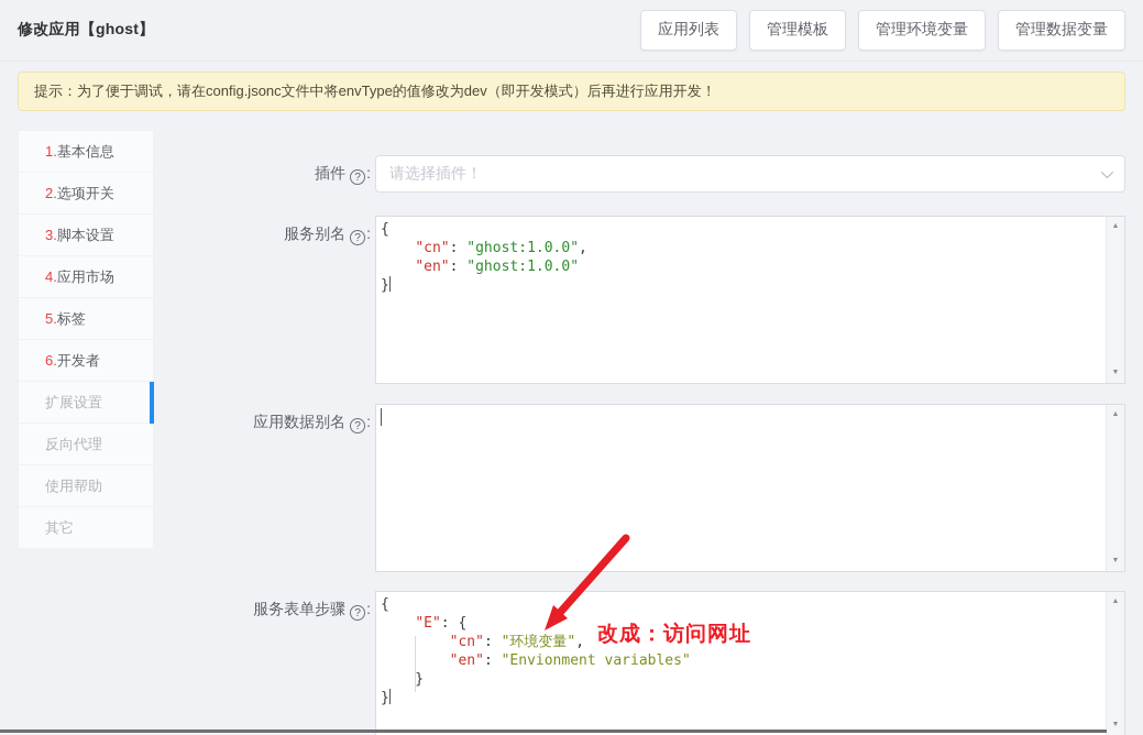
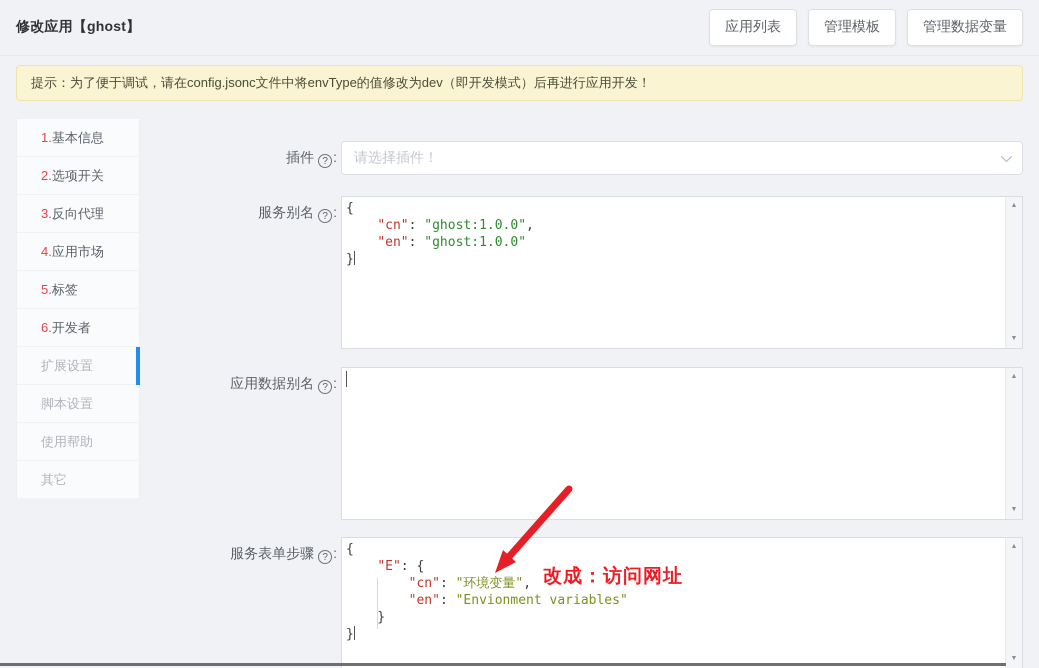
  修改应用【ghost】
  应用列表
  管理模板
- 管理环境变量
  管理数据变量
  提示：为了便于调试，请在config.jsonc文件中将envType的值修改为dev（即开发模式）后再进行应用开发！
  1.基本信息
  2.选项开关
- 3.脚本设置
+ 3.反向代理
  4.应用市场
  5.标签
  6.开发者
  扩展设置
- 反向代理
+ 脚本设置
  使用帮助
  其它
  插件 ? :
  请选择插件！
  服务别名 ? :
  {
  "cn": "ghost:1.0.0",
  "en": "ghost:1.0.0"
  }
  应用数据别名 ? :
  服务表单步骤 ? :
  {
  "E": {
  "cn": "环境变量",
  "en": "Envionment variables"
  }
  }
  改成：访问网址
